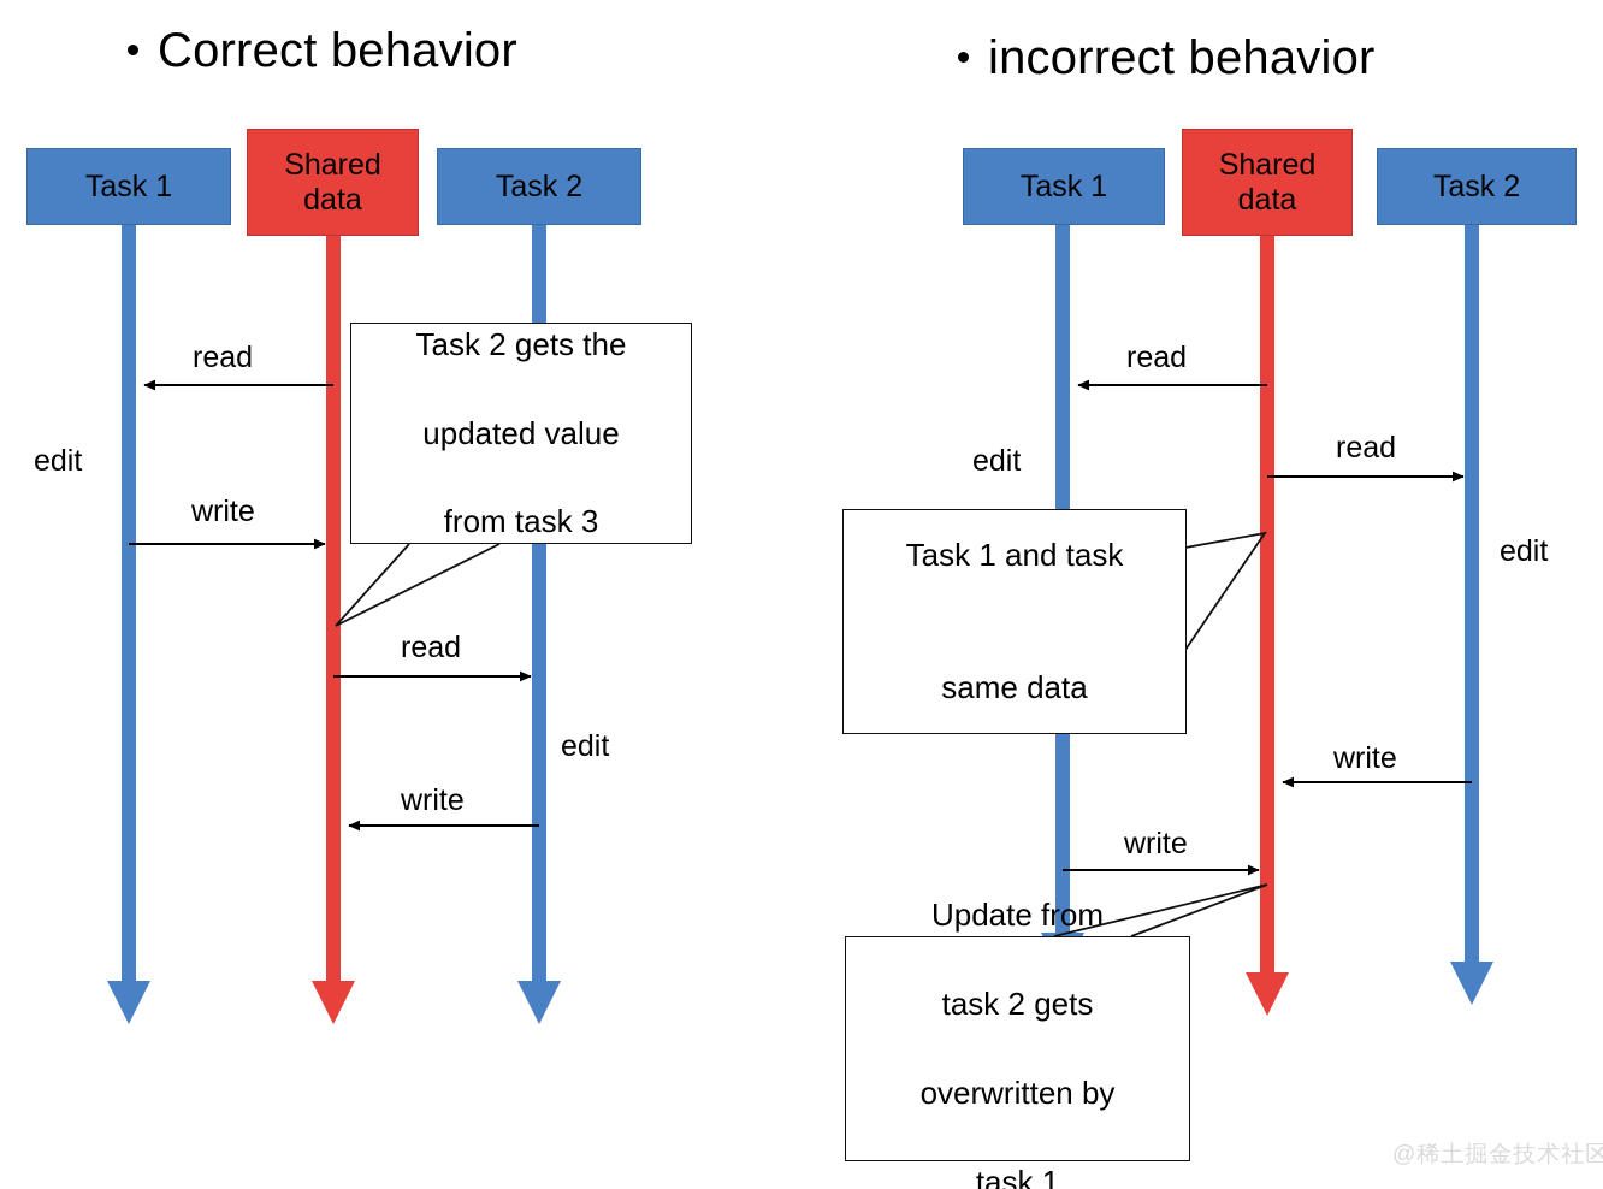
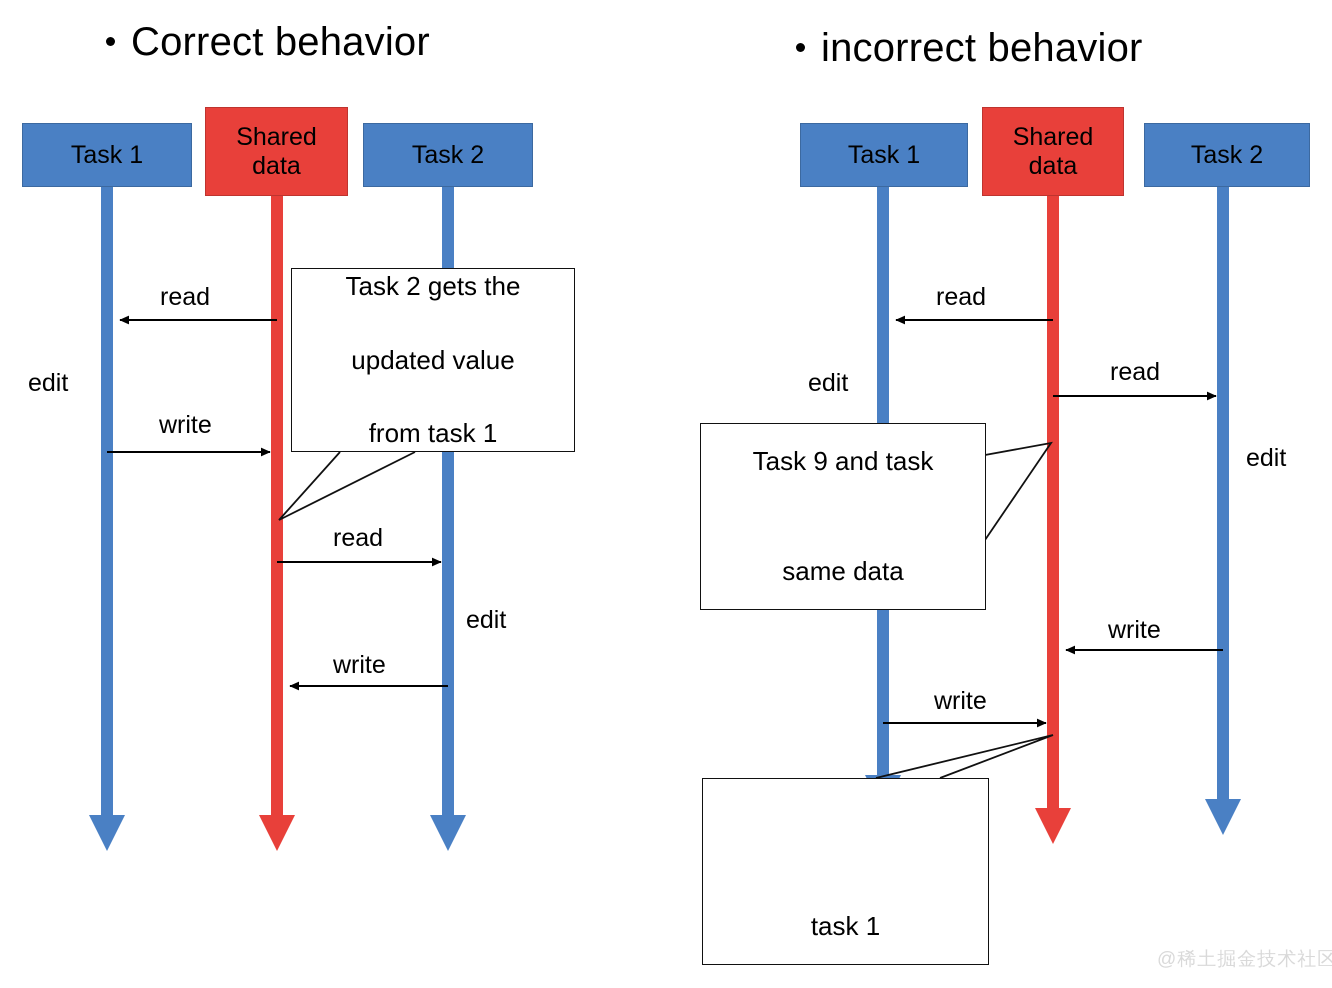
  Correct behavior
  incorrect behavior
  Task 1
  Shared
  data
  Task 2
  Task 1
  Shared
  data
  Task 2
  read
  edit
  write
  read
  edit
  write
  read
  edit
  read
  edit
  write
  write
  Task 2 gets the
  updated value
- from task 3
+ from task 1
- Task 1 and task
+ Task 9 and task
  same data
- Update from
- task 2 gets
- overwritten by
  task 1
  @稀土掘金技术社区
